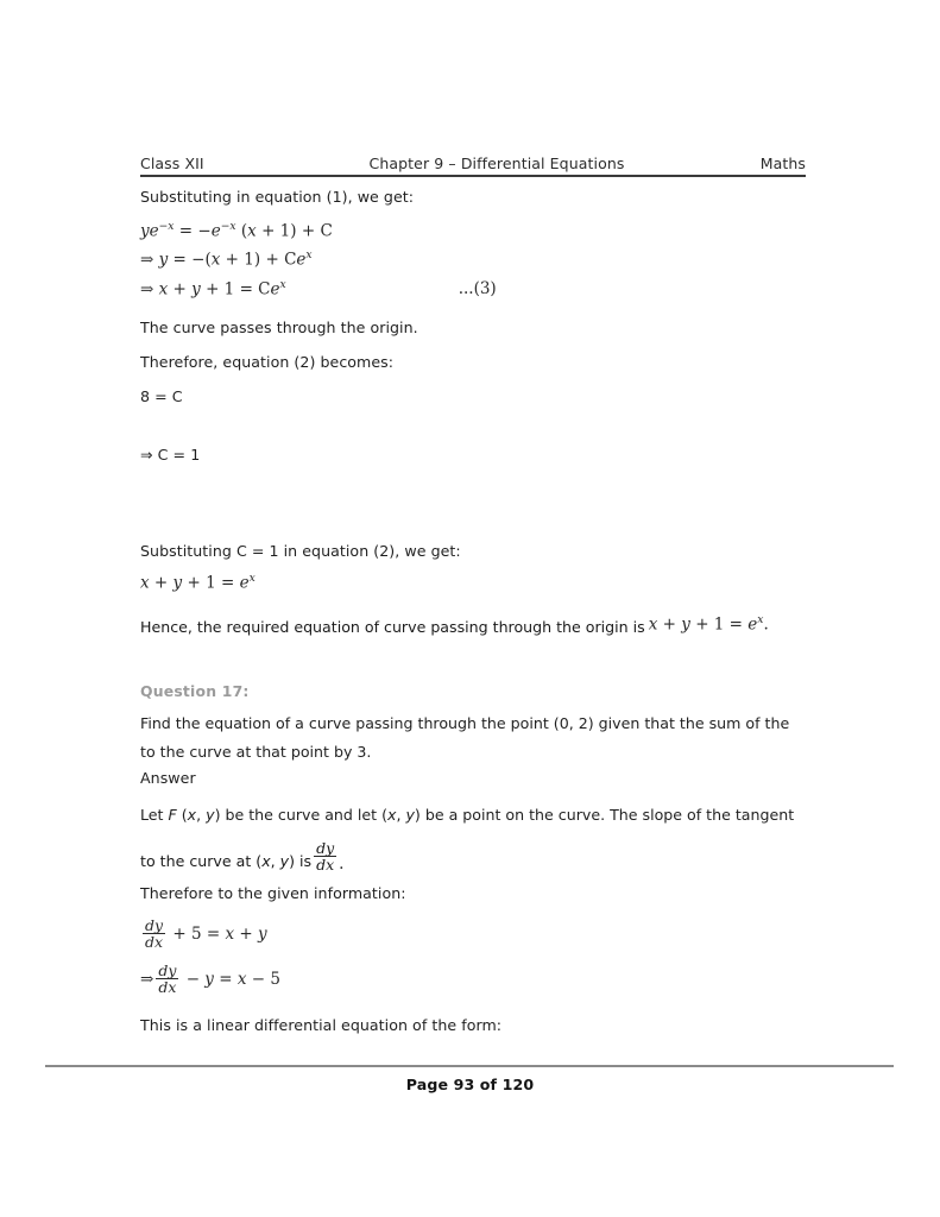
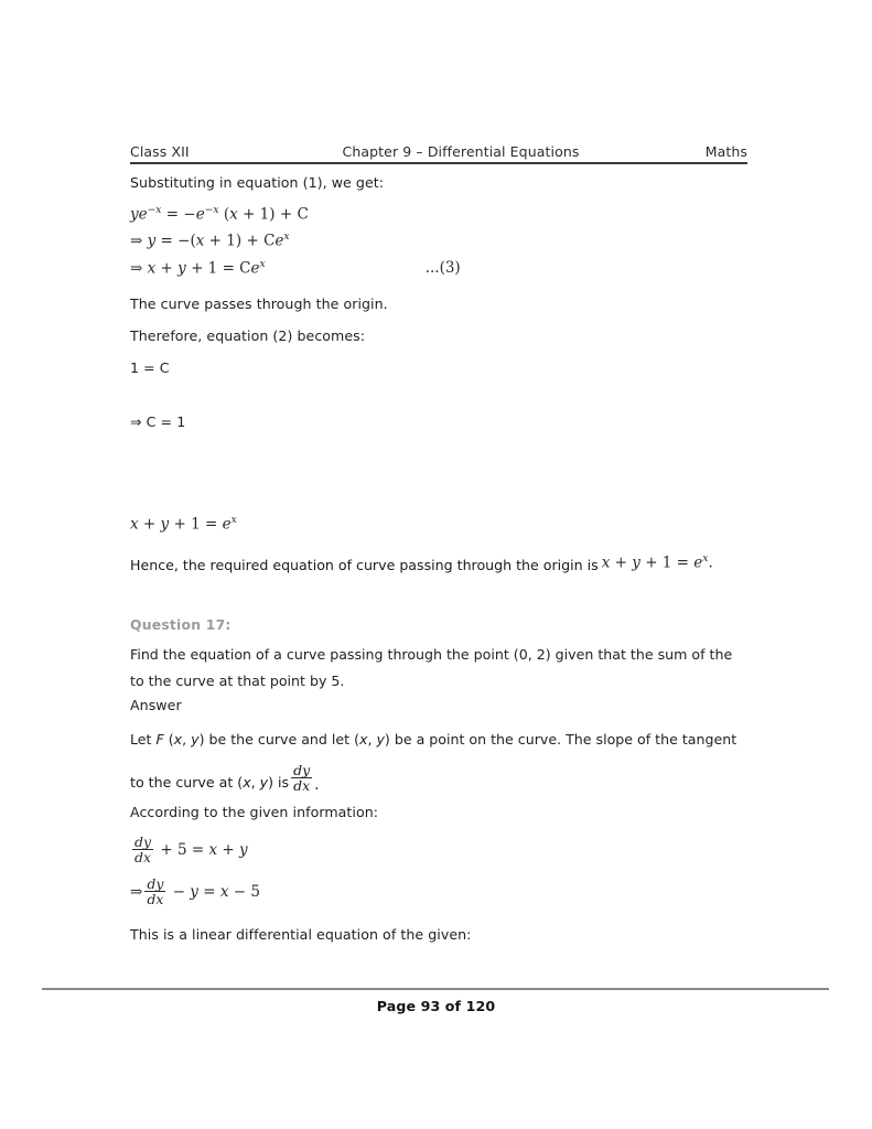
  Class XII
  Chapter 9 – Differential Equations
  Maths
  Substituting in equation (1), we get:
  ye−x = −e−x (x + 1) + C
  ⇒ y = −(x + 1) + Cex
  ⇒ x + y + 1 = Cex
  ...(3)
  The curve passes through the origin.
  Therefore, equation (2) becomes:
- 8 = C
+ 1 = C
  ⇒ C = 1
- Substituting C = 1 in equation (2), we get:
  x + y + 1 = ex
  Hence, the required equation of curve passing through the origin is
  x + y + 1 = ex.
  Question 17:
  Find the equation of a curve passing through the point (0, 2) given that the sum of the
- to the curve at that point by 3.
+ to the curve at that point by 5.
  Answer
  Let F (x, y) be the curve and let (x, y) be a point on the curve. The slope of the tangent
  to the curve at (x, y) is
  dy
  dx
  .
- Therefore to the given information:
+ According to the given information:
  dy
  dx
  + 5 = x + y
  ⇒
  dy
  dx
  − y = x − 5
- This is a linear differential equation of the form:
+ This is a linear differential equation of the given:
  Page 93 of 120
